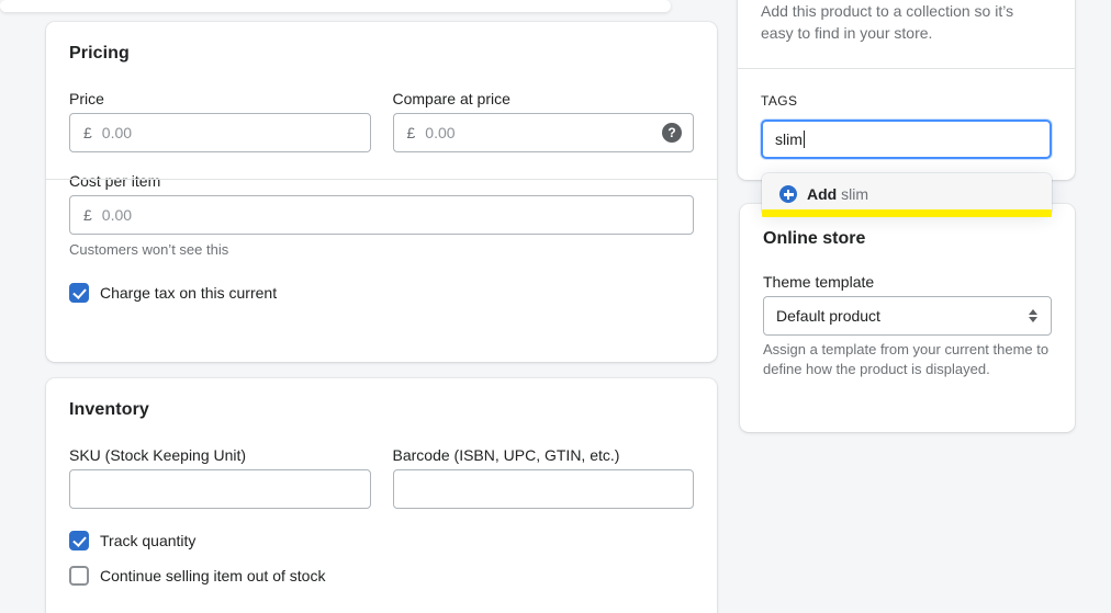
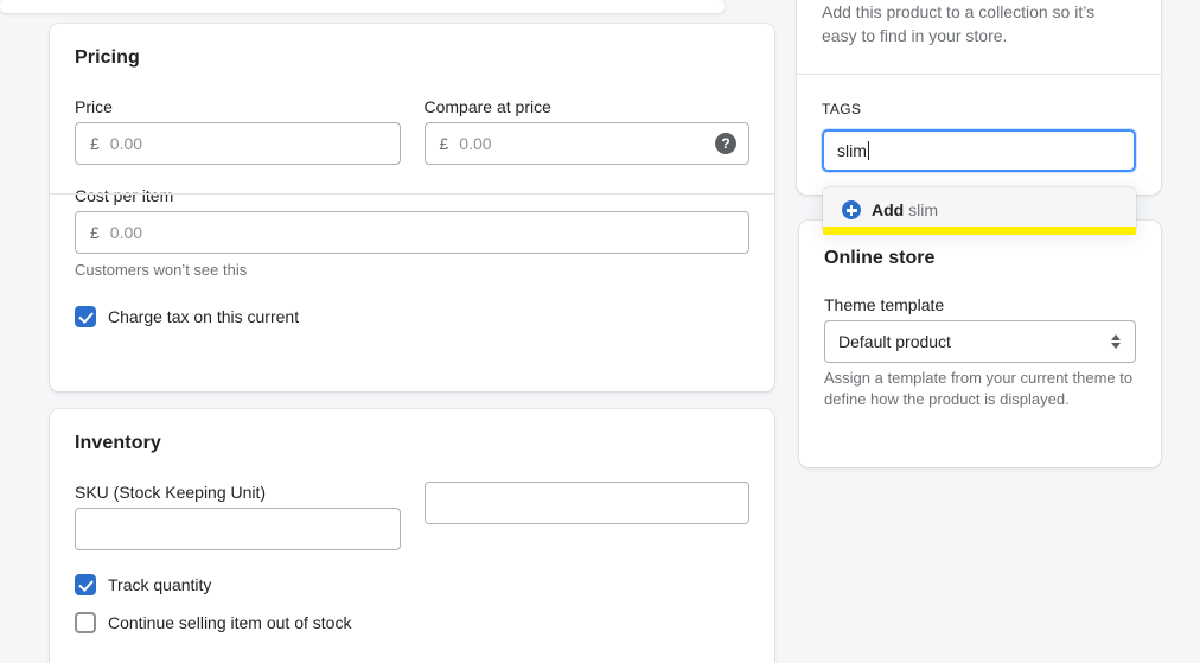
  Pricing
  Price
  £
  0.00
  Compare at price
  £
  0.00
  ?
  Cost per item
  £
  0.00
  Customers won’t see this
  Charge tax on this current
  Inventory
  SKU (Stock Keeping Unit)
- Barcode (ISBN, UPC, GTIN, etc.)
  Track quantity
  Continue selling item out of stock
  Add this product to a collection so it’s easy to find in your store.
  TAGS
  slim
  Add slim
  Online store
  Theme template
  Default product
  Assign a template from your current theme to define how the product is displayed.
